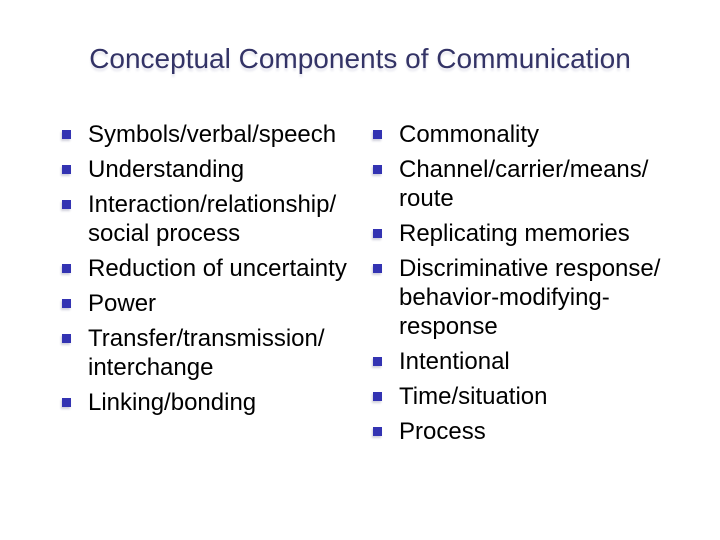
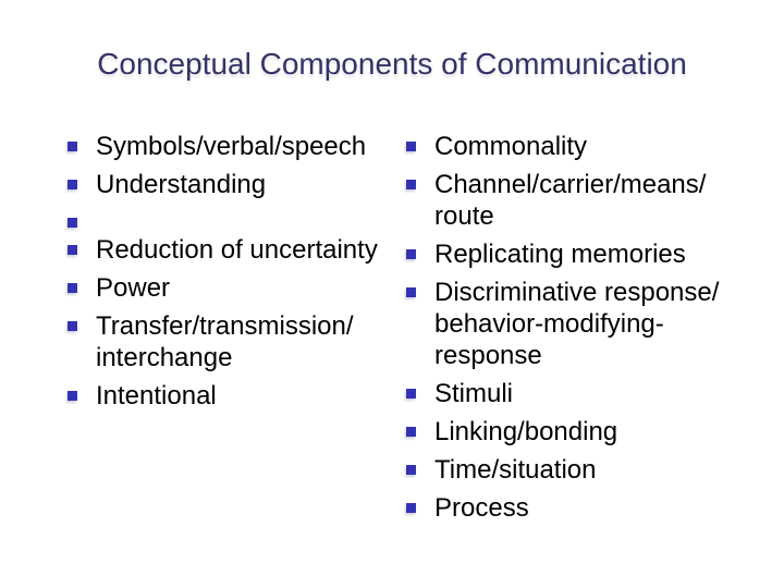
  Conceptual Components of Communication
  Symbols/verbal/speech
  Understanding
- Interaction/relationship/
- social process
  Reduction of uncertainty
  Power
  Transfer/transmission/
  interchange
- Linking/bonding
+ Intentional
  Commonality
  Channel/carrier/means/
  route
  Replicating memories
  Discriminative response/
  behavior-modifying-
  response
+ Stimuli
- Intentional
+ Linking/bonding
  Time/situation
  Process
